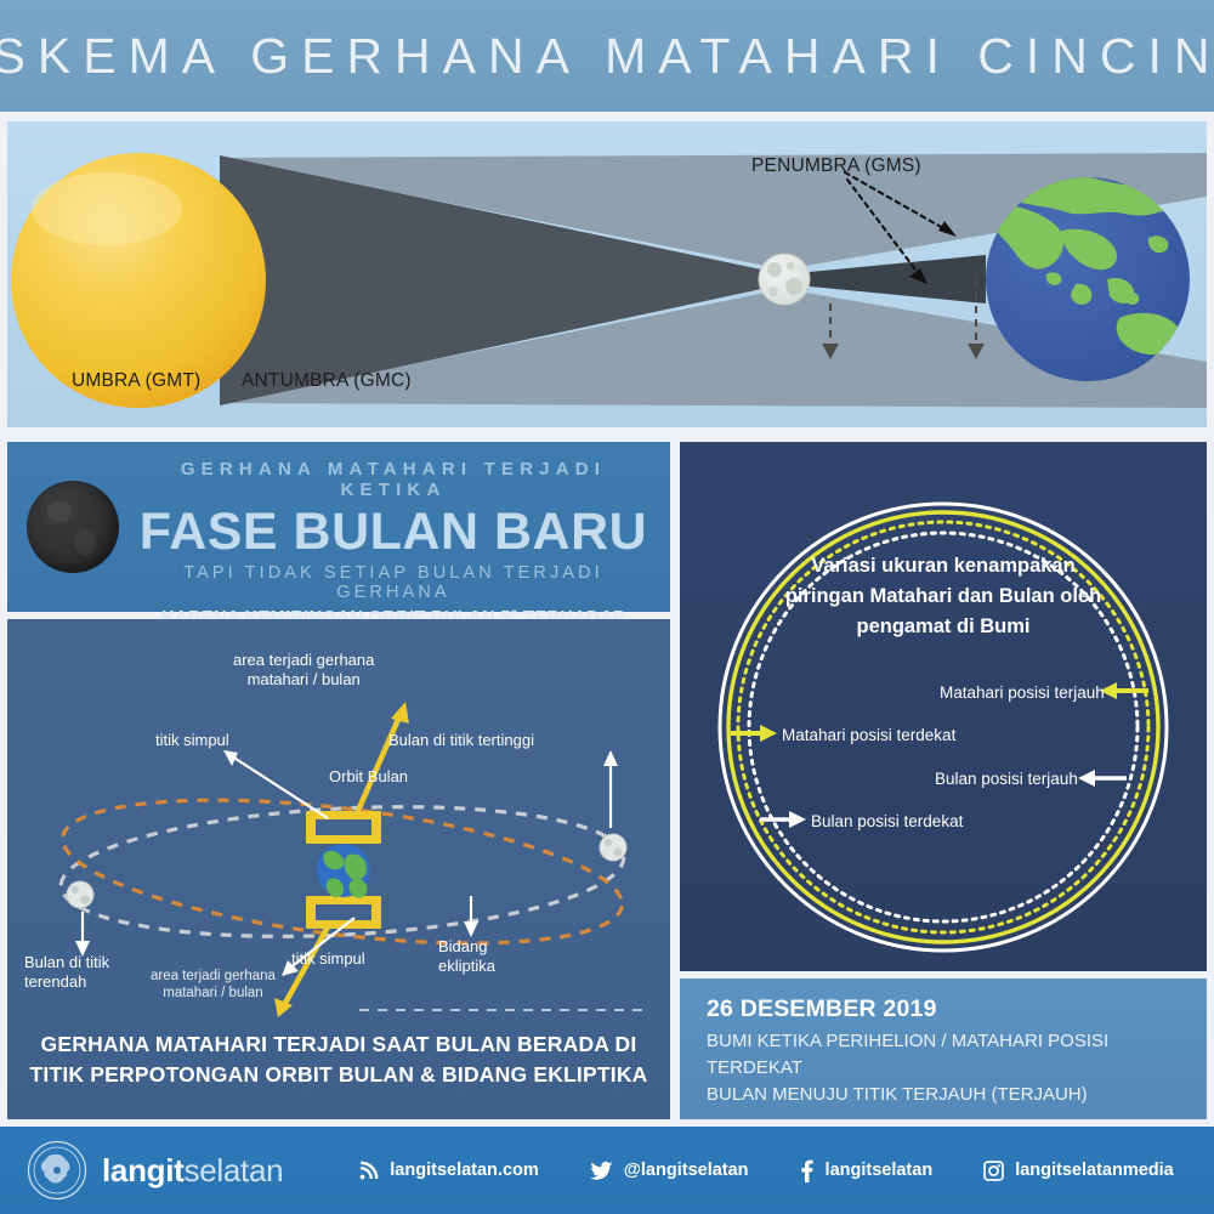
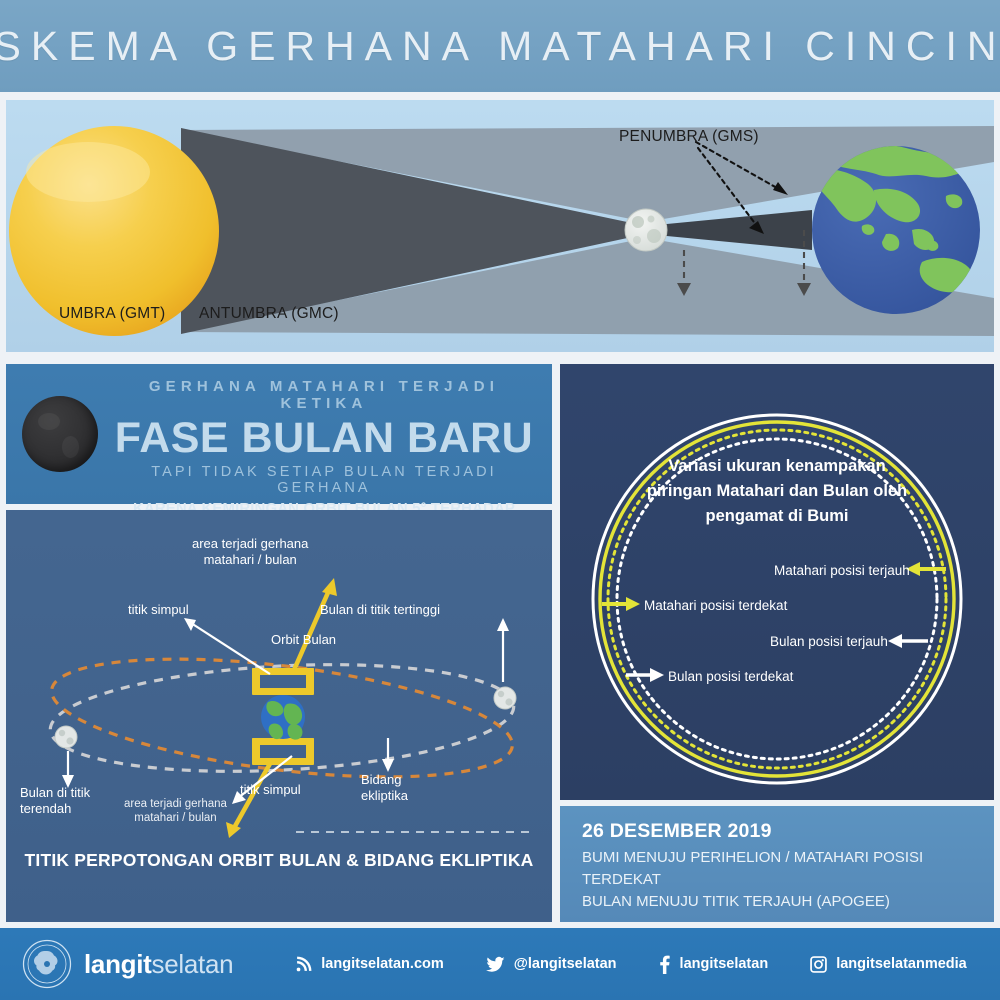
  SKEMA GERHANA MATAHARI CINCIN
  PENUMBRA (GMS)
  UMBRA (GMT)
  ANTUMBRA (GMC)
  GERHANA MATAHARI TERJADI KETIKA
  FASE BULAN BARU
  TAPI TIDAK SETIAP BULAN TERJADI GERHANA
  KARENA KEMIRINGAN ORBIT BULAN 5° TERHADAP
  area terjadi gerhana
  matahari / bulan
  titik simpul
  Bulan di titik tertinggi
  Orbit Bulan
  Bulan di titik
  terendah
  area terjadi gerhana
  matahari / bulan
  titik simpul
  Bidang
  ekliptika
- GERHANA MATAHARI TERJADI SAAT BULAN BERADA DI
  TITIK PERPOTONGAN ORBIT BULAN & BIDANG EKLIPTIKA
  Variasi ukuran kenampakan
  piringan Matahari dan Bulan oleh
  pengamat di Bumi
  Matahari posisi terjauh
  Matahari posisi terdekat
  Bulan posisi terjauh
  Bulan posisi terdekat
  26 DESEMBER 2019
- BUMI KETIKA PERIHELION / MATAHARI POSISI TERDEKAT
+ BUMI MENUJU PERIHELION / MATAHARI POSISI TERDEKAT
- BULAN MENUJU TITIK TERJAUH (TERJAUH)
+ BULAN MENUJU TITIK TERJAUH (APOGEE)
  langitselatan
  langitselatan.com
  @langitselatan
  langitselatan
  langitselatanmedia
